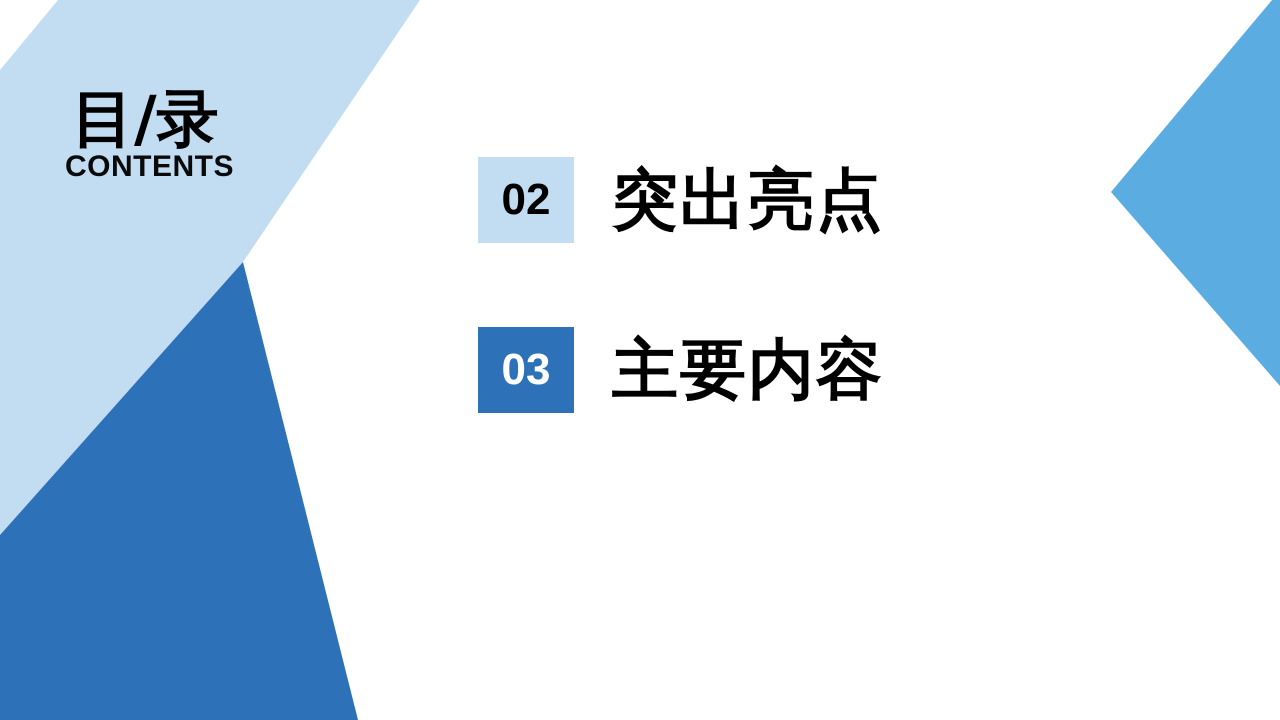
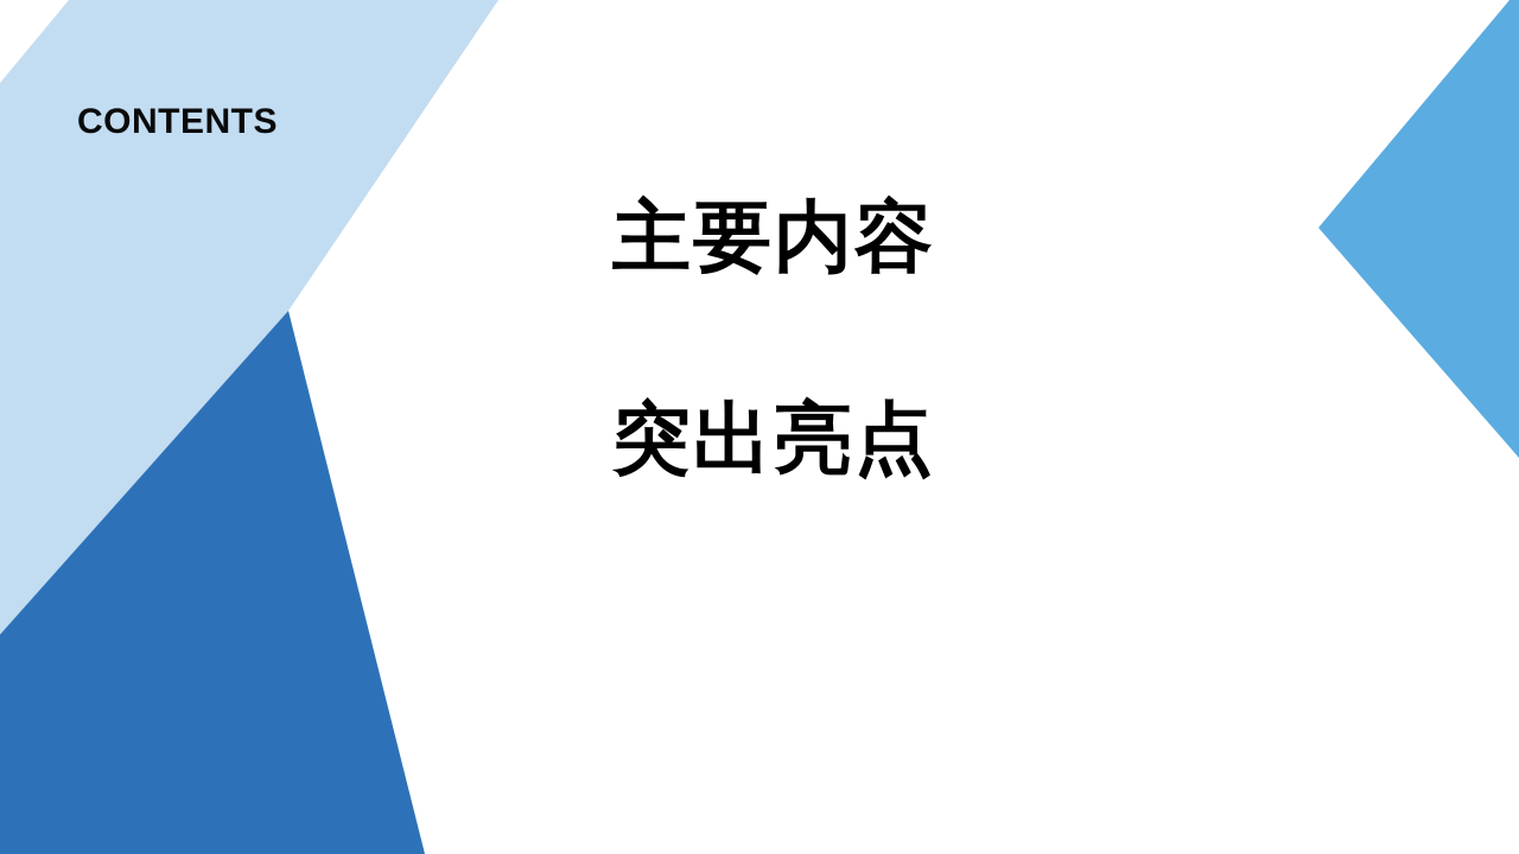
- 目/录
  CONTENTS
- 02
- 突出亮点
+ 主要内容
- 03
- 主要内容
+ 突出亮点
